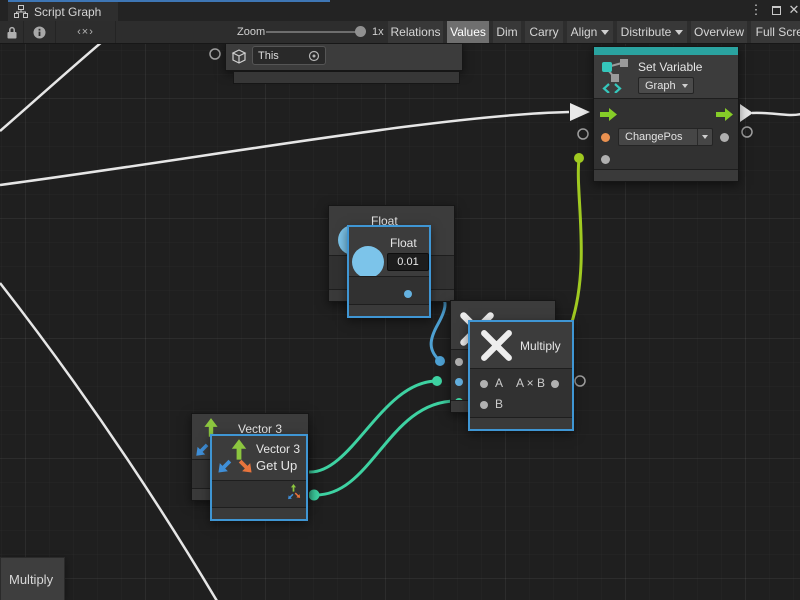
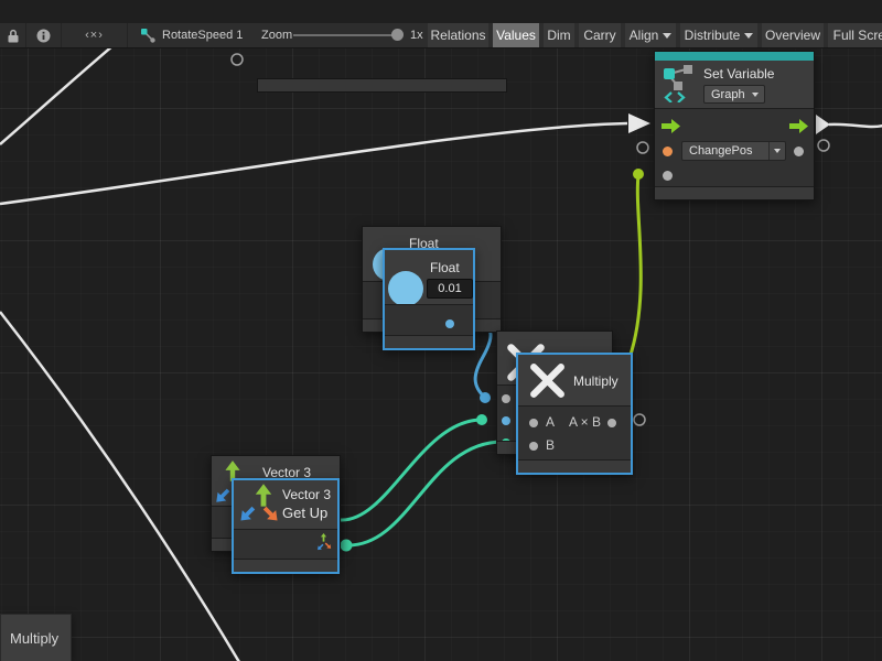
- Script Graph
- ⋮
- ✕
  ‹×›
+ RotateSpeed 1
  Zoom
  1x
  Relations
  Values
  Dim
  Carry
  Align
  Distribute
  Overview
  Full Scr
- This
  Float
  Float
  0.01
  Multiply
  A
  A × B
  B
  Vector 3
  Vector 3
  Get Up
  Set Variable
  Graph
  ChangePos
  Multiply
